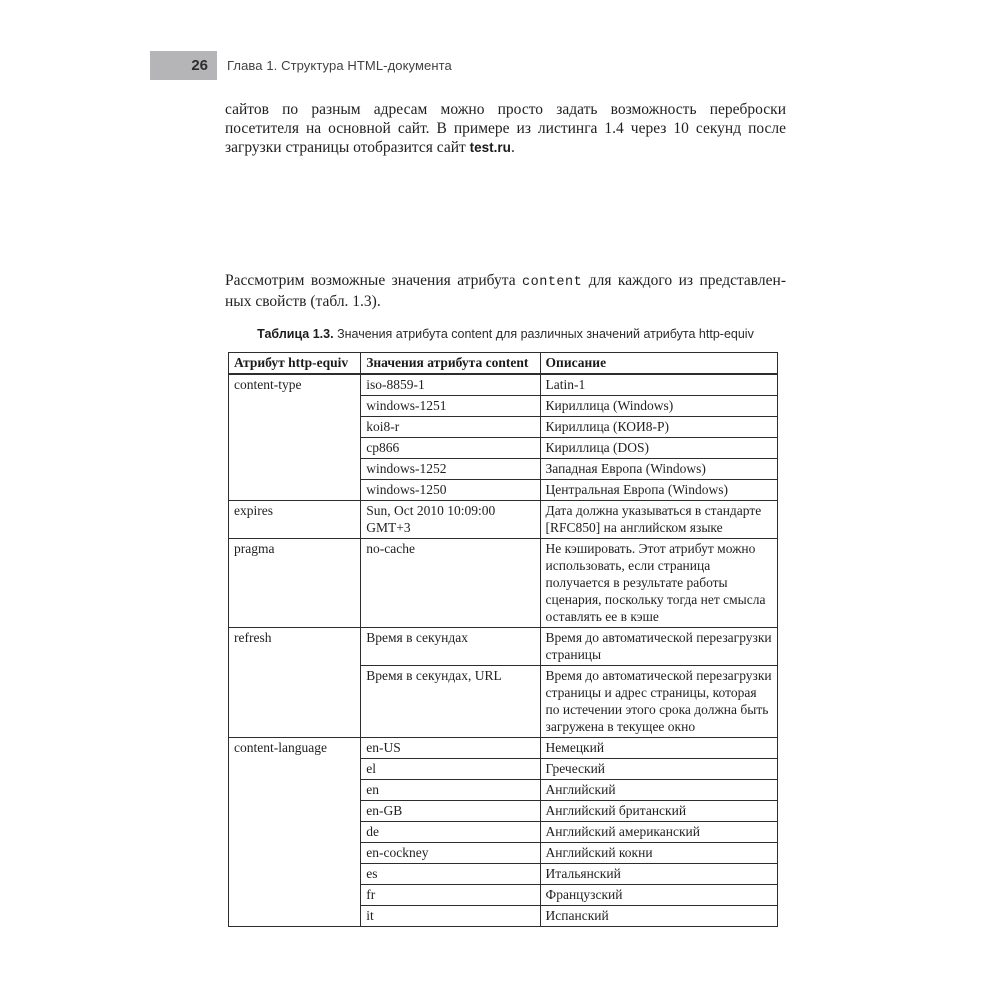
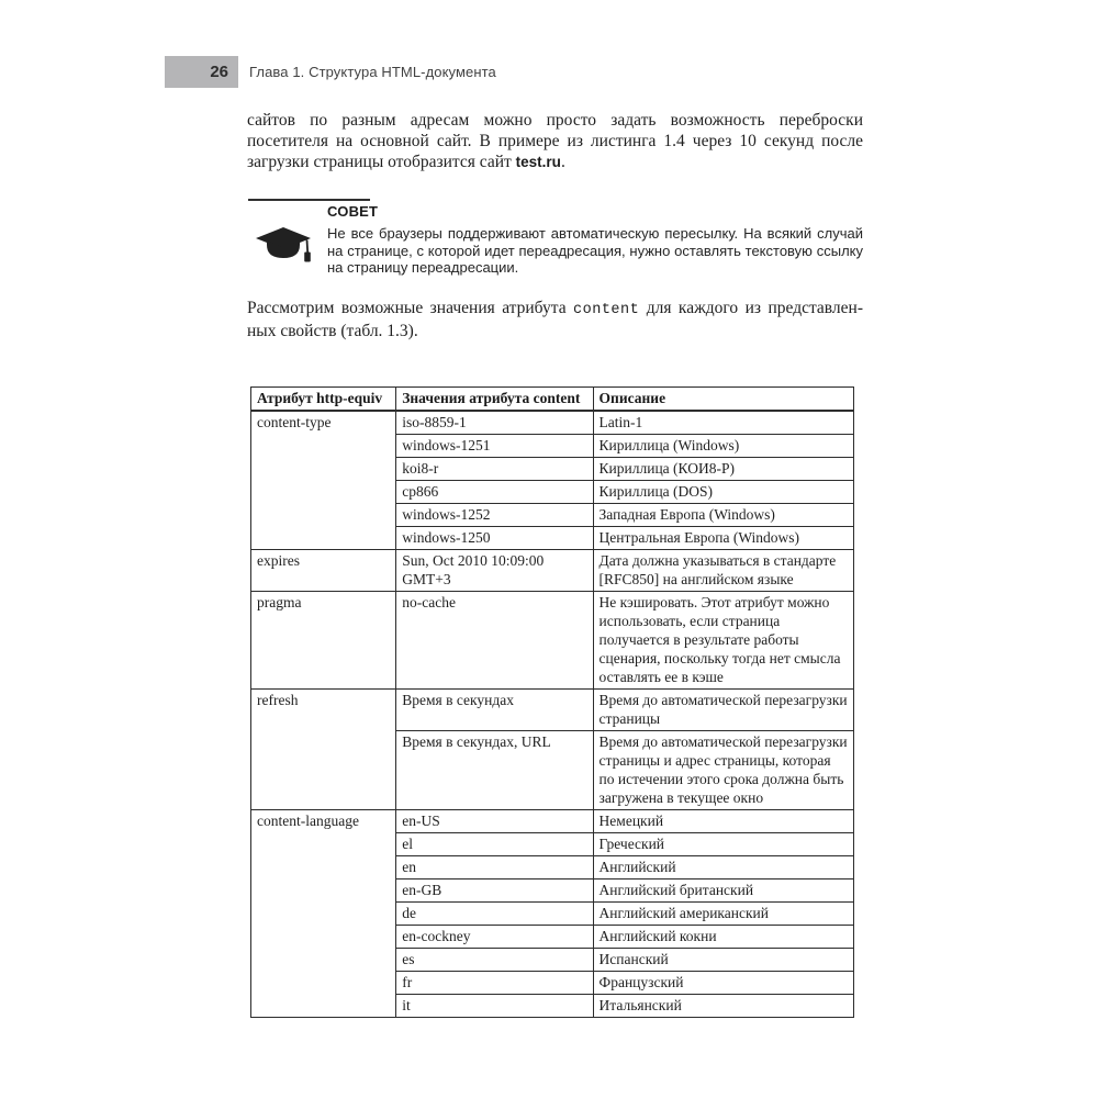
  26
  Глава 1. Структура HTML-документа
  сайтов по разным адресам можно просто задать возможность переброски посетителя на основной сайт. В примере из листинга 1.4 через 10 секунд после загрузки страни­цы отобразится сайт test.ru.
+ СОВЕТ
+ Не все браузеры поддерживают автоматическую пересылку. На всякий случай на странице, с которой идет переадресация, нужно оставлять текстовую ссылку на страницу переадресации.
  Рассмотрим возможные значения атрибута content для каждого из представлен­ых свойств (табл. 1.3).
- Таблица 1.3. Значения атрибута content для различных значений атрибута http-equiv
  Атрибут http-equiv	Значения атрибута content	Описание
  content-type	iso-8859-1	Latin-1
  windows-1251	Кириллица (Windows)
  koi8-r	Кириллица (КОИ8-Р)
  cp866	Кириллица (DOS)
  windows-1252	Западная Европа (Windows)
  windows-1250	Центральная Европа (Windows)
  expires	Sun, Oct 2010 10:09:00 GMT+3	Дата должна указываться в стандарте [RFC850] на английском языке
  pragma	no-cache	Не кэшировать. Этот атрибут можно использовать, если страница получается в результате работы сценария, поскольку тогда нет смысла оставлять ее в кэше
  refresh	Время в секундах	Время до автоматической перезагруз­ки страницы
  Время в секундах, URL	Время до автоматической перезагруз­ки страницы и адрес страницы, которая по истечении этого срока должна быть загружена в текущее окно
  content-language	en-US	Немецкий
  el	Греческий
  en	Английский
  en-GB	Английский британский
  de	Английский американский
  en-cockney	Английский кокни
- es	Итальянский
+ es	Испанский
  fr	Французский
- it	Испанский
+ it	Итальянский
